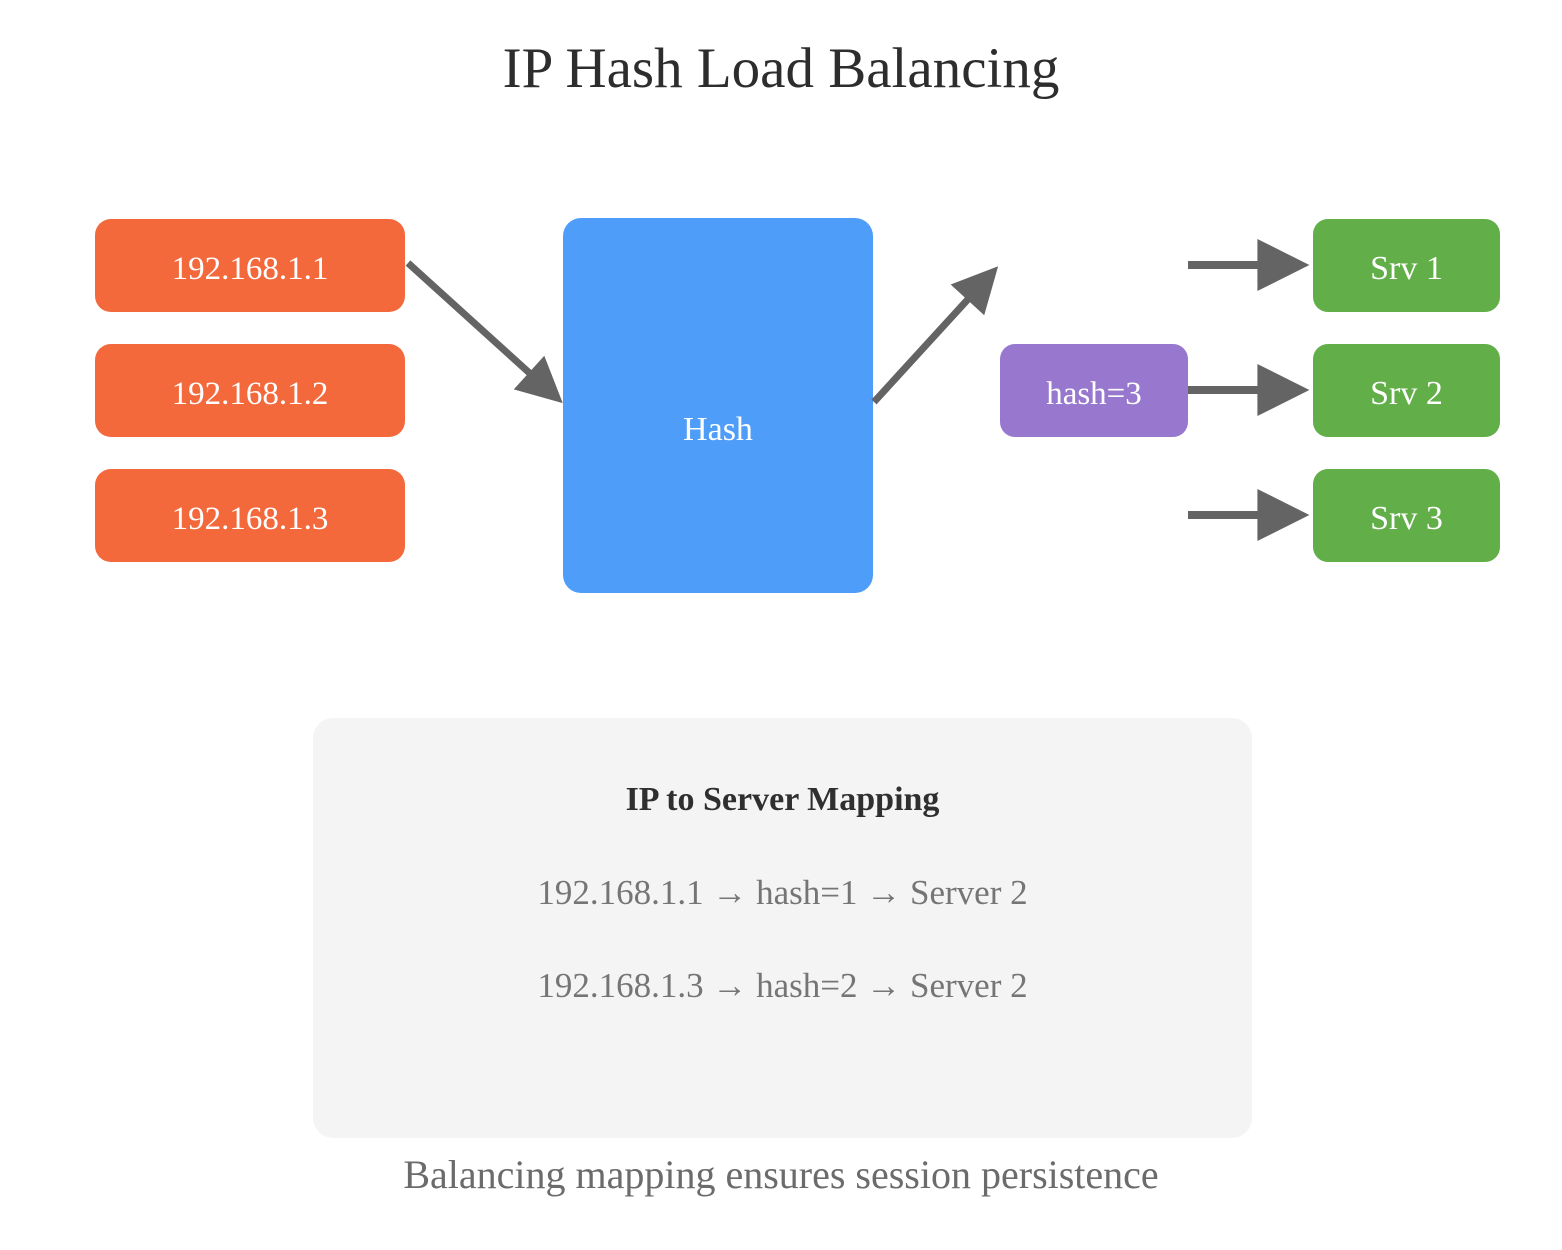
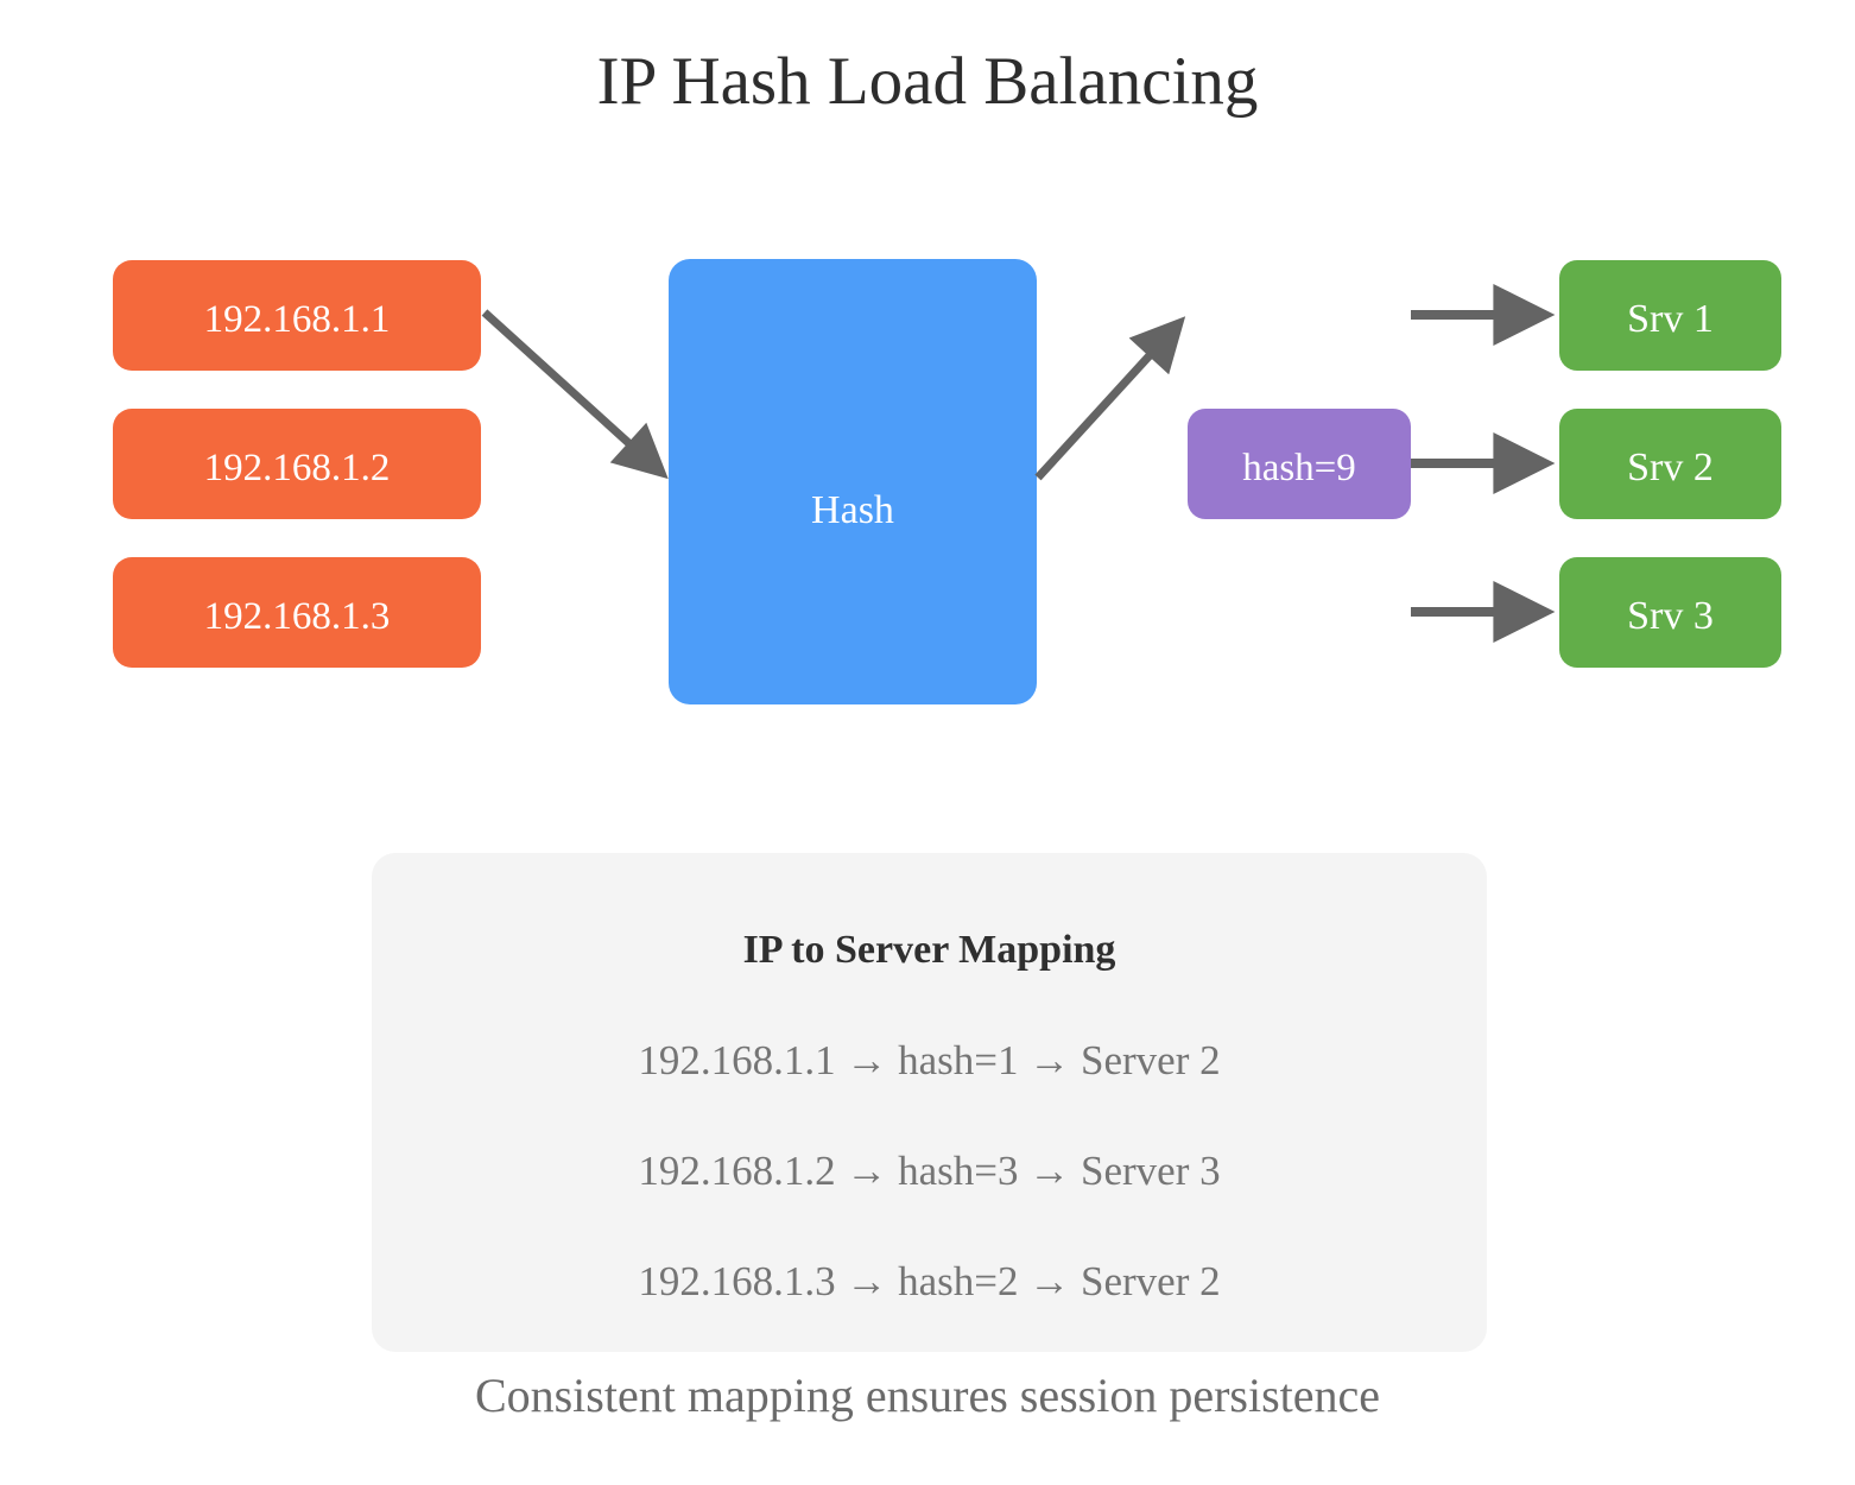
  IP Hash Load Balancing
  192.168.1.1
  192.168.1.2
  192.168.1.3
  Hash
- hash=3
+ hash=9
  Srv 1
  Srv 2
  Srv 3
  IP to Server Mapping
  192.168.1.1 → hash=1 → Server 2
+ 192.168.1.2 → hash=3 → Server 3
  192.168.1.3 → hash=2 → Server 2
- Balancing mapping ensures session persistence
+ Consistent mapping ensures session persistence
